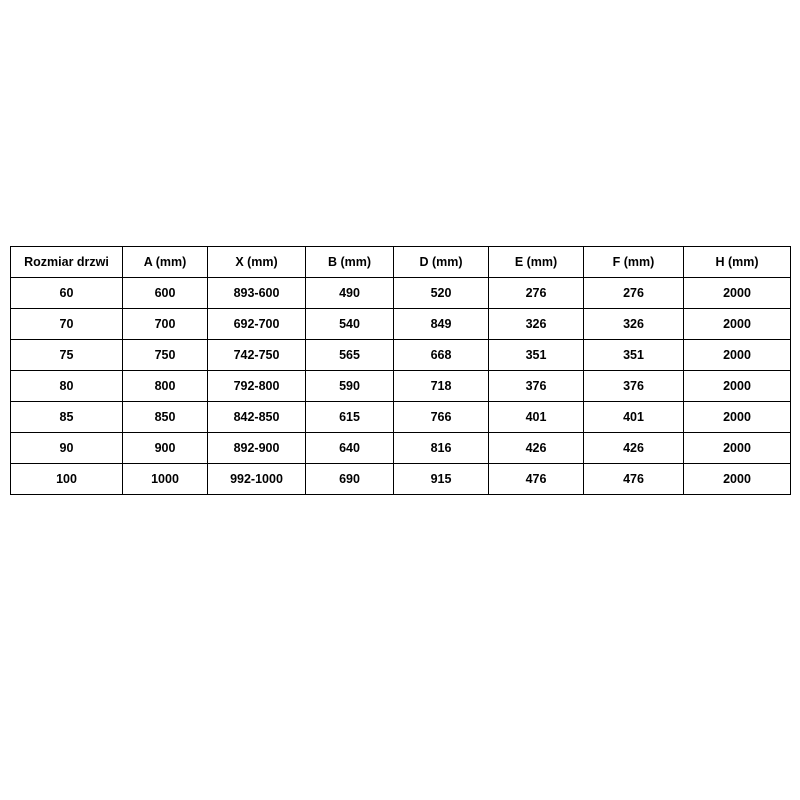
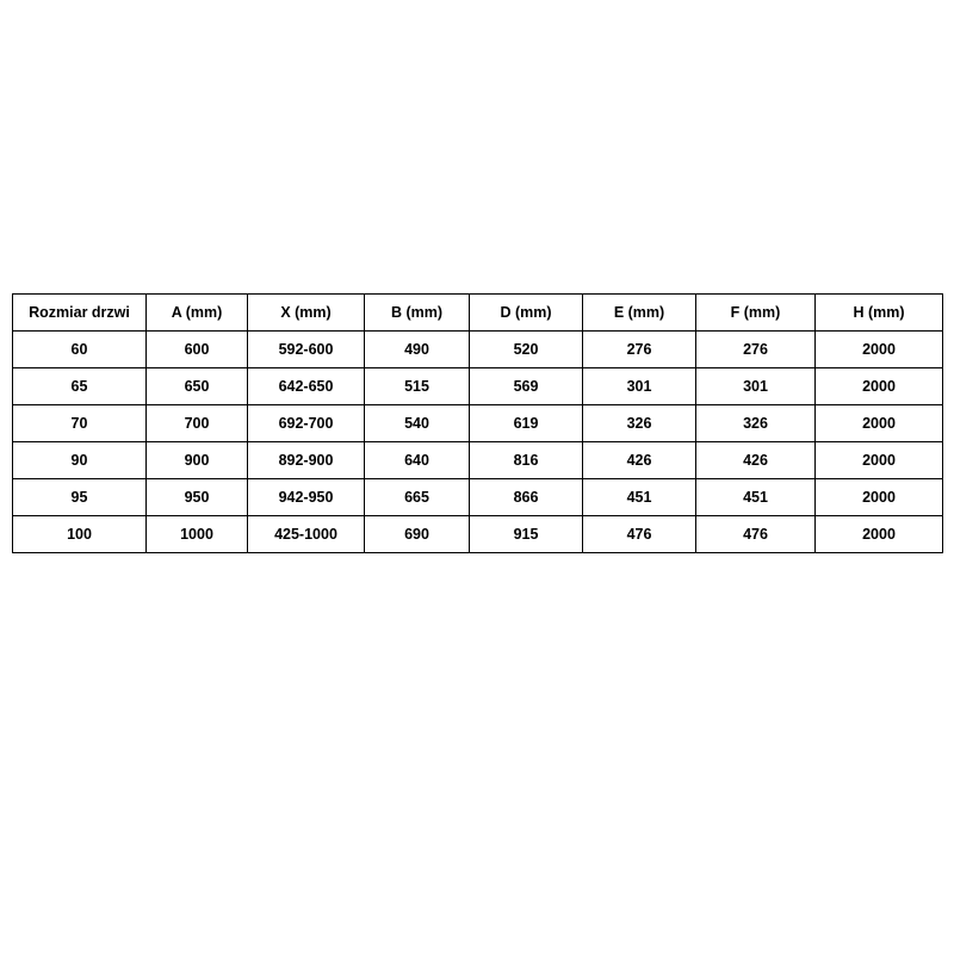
  Rozmiar drzwi	A (mm)	X (mm)	B (mm)	D (mm)	E (mm)	F (mm)	H (mm)
- 60	600	893-600	490	520	276	276	2000
+ 60	600	592-600	490	520	276	276	2000
+ 65	650	642-650	515	569	301	301	2000
- 70	700	692-700	540	849	326	326	2000
+ 70	700	692-700	540	619	326	326	2000
- 75	750	742-750	565	668	351	351	2000
- 80	800	792-800	590	718	376	376	2000
- 85	850	842-850	615	766	401	401	2000
  90	900	892-900	640	816	426	426	2000
+ 95	950	942-950	665	866	451	451	2000
- 100	1000	992-1000	690	915	476	476	2000
+ 100	1000	425-1000	690	915	476	476	2000
